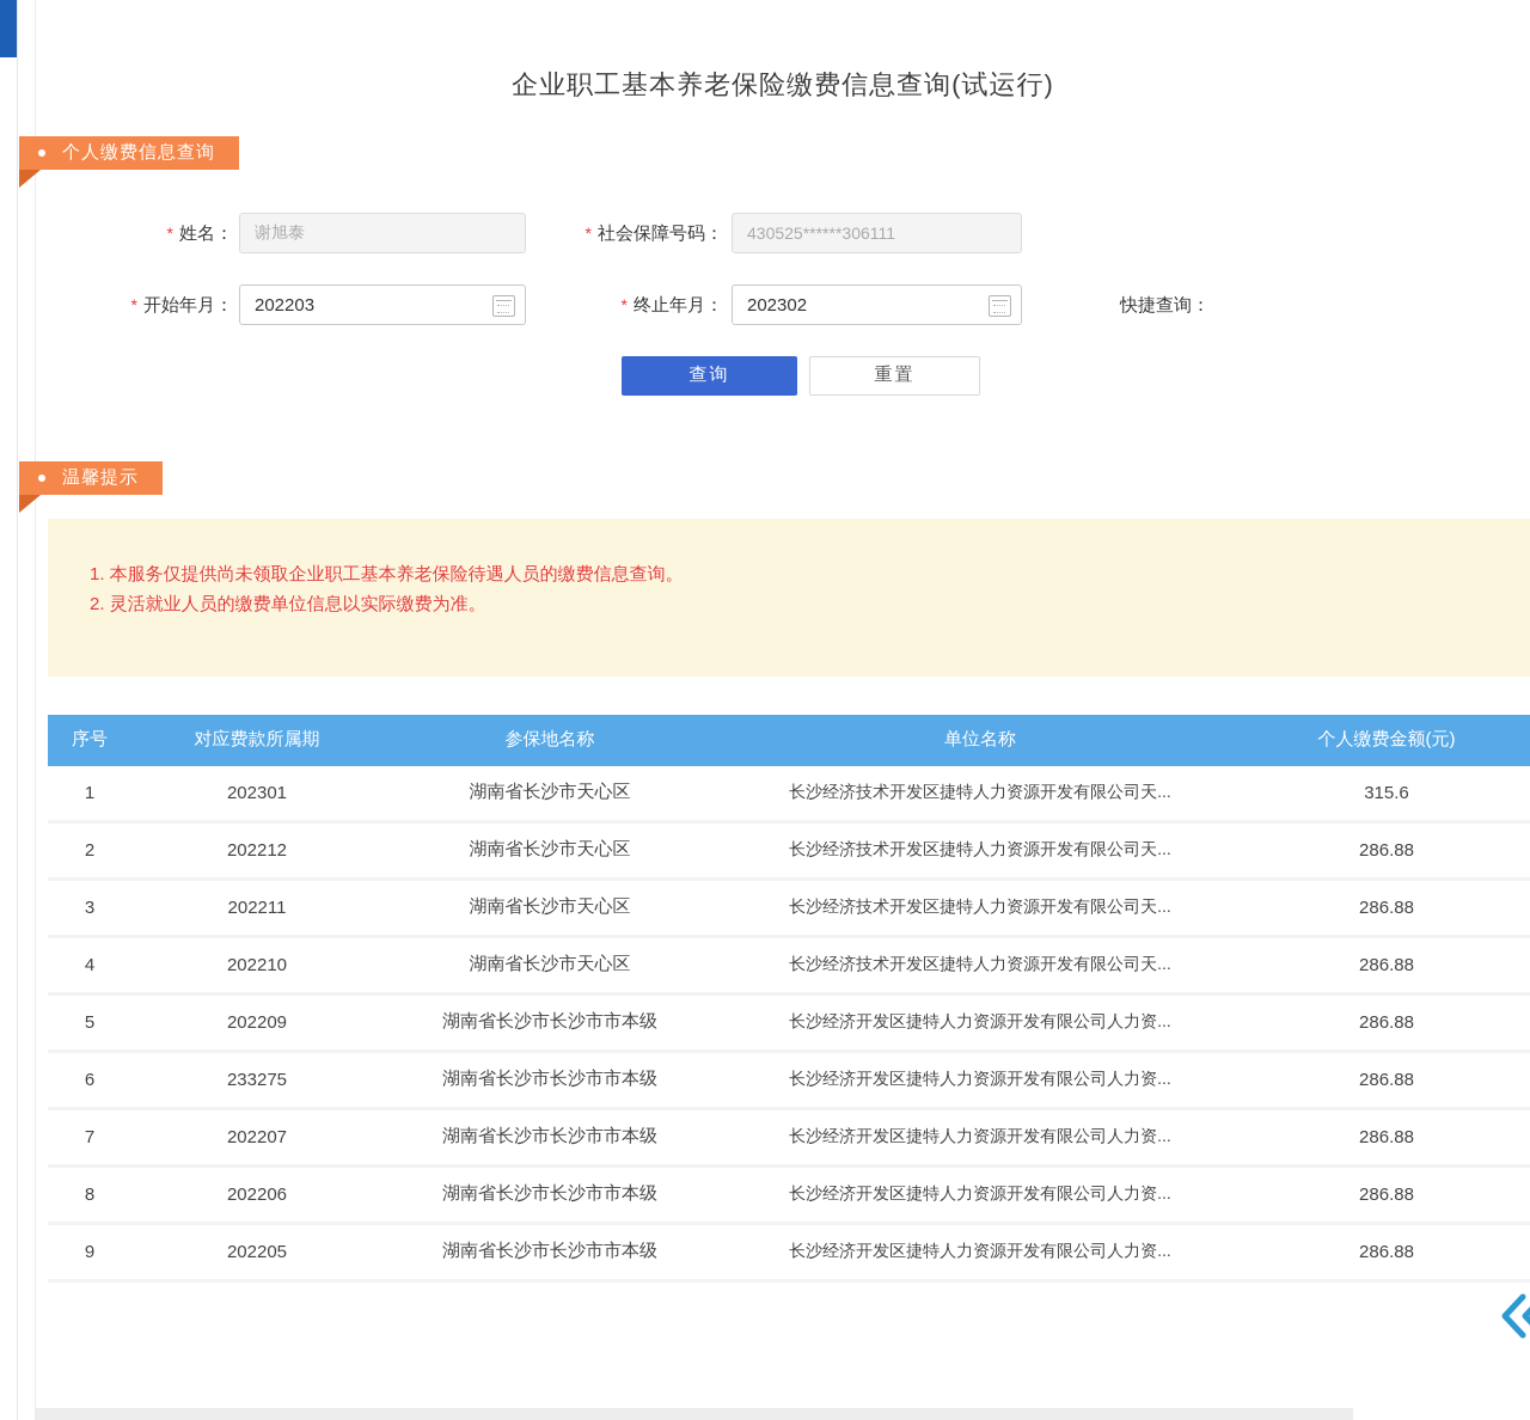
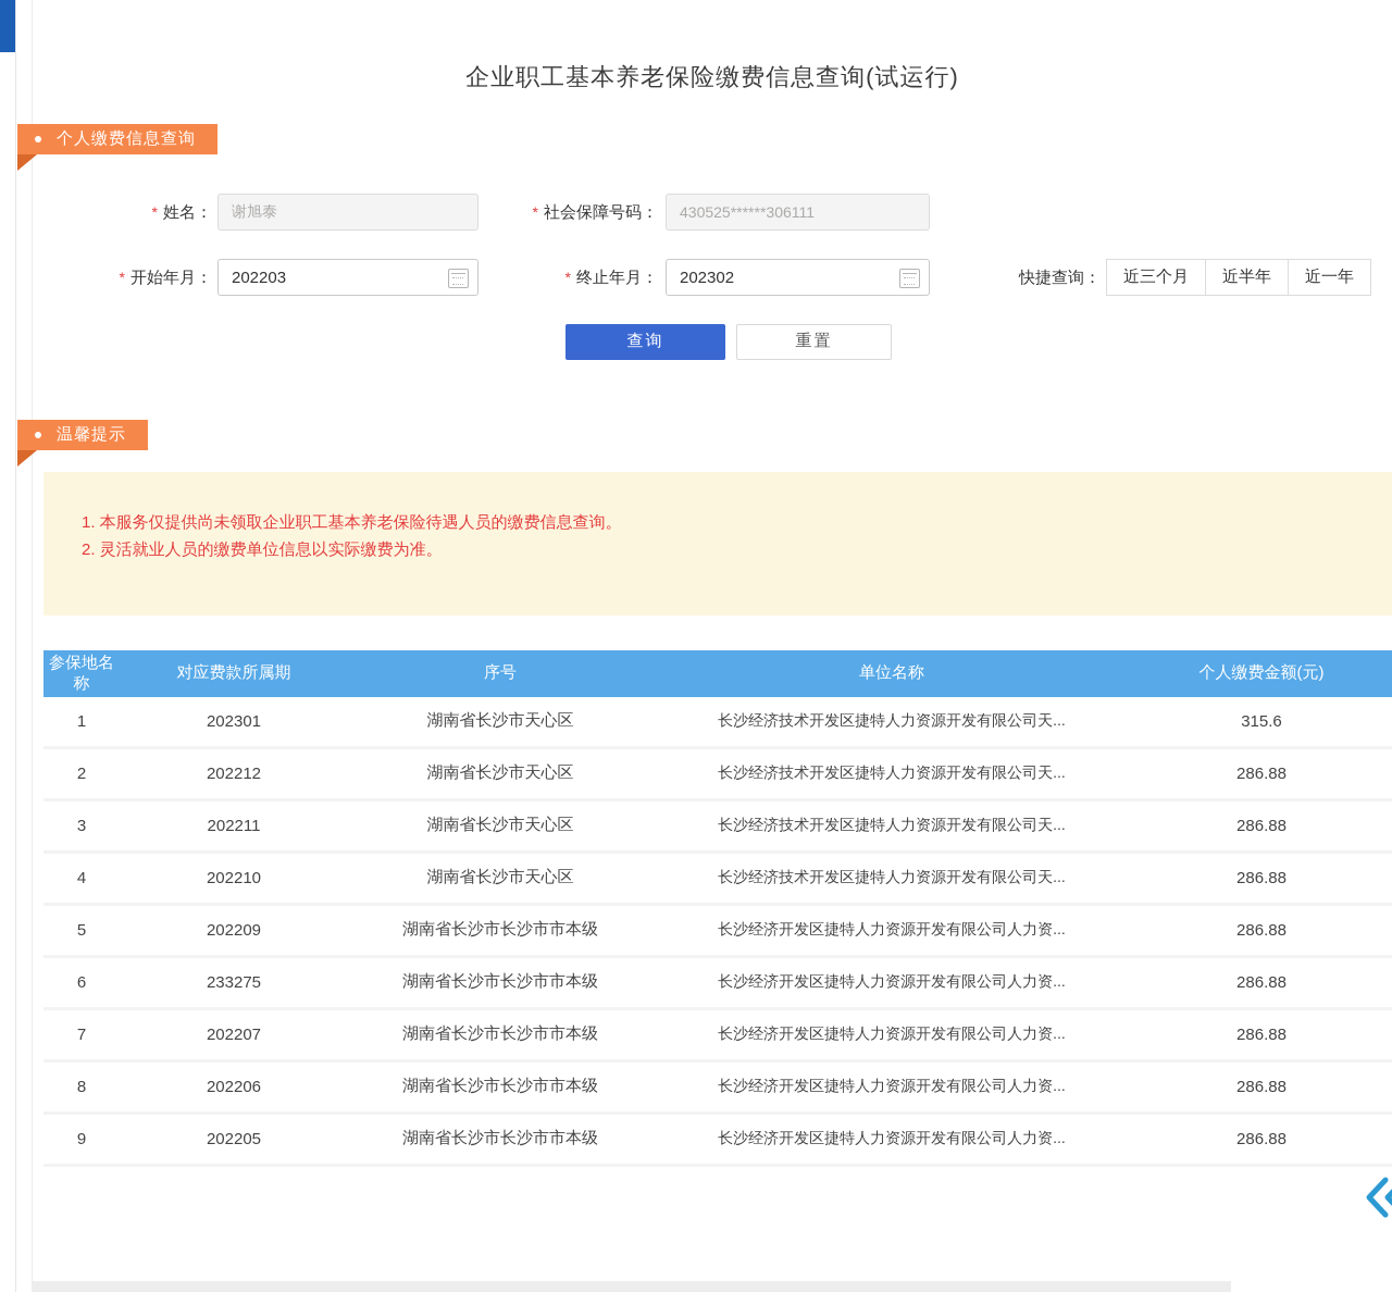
  企业职工基本养老保险缴费信息查询(试运行)
  个人缴费信息查询
  * 姓名：
  谢旭泰
  * 社会保障号码：
  430525******306111
  * 开始年月：
  202203
  * 终止年月：
  202302
  快捷查询：
+ 近三个月
+ 近半年
+ 近一年
  查询
  重置
  温馨提示
  1. 本服务仅提供尚未领取企业职工基本养老保险待遇人员的缴费信息查询。
  2. 灵活就业人员的缴费单位信息以实际缴费为准。
- 序号
+ 参保地名称
  对应费款所属期
- 参保地名称
+ 序号
  单位名称
  个人缴费金额(元)
  1
  202301
  湖南省长沙市天心区
  长沙经济技术开发区捷特人力资源开发有限公司天...
  315.6
  2
  202212
  湖南省长沙市天心区
  长沙经济技术开发区捷特人力资源开发有限公司天...
  286.88
  3
  202211
  湖南省长沙市天心区
  长沙经济技术开发区捷特人力资源开发有限公司天...
  286.88
  4
  202210
  湖南省长沙市天心区
  长沙经济技术开发区捷特人力资源开发有限公司天...
  286.88
  5
  202209
  湖南省长沙市长沙市市本级
  长沙经济开发区捷特人力资源开发有限公司人力资...
  286.88
  6
  233275
  湖南省长沙市长沙市市本级
  长沙经济开发区捷特人力资源开发有限公司人力资...
  286.88
  7
  202207
  湖南省长沙市长沙市市本级
  长沙经济开发区捷特人力资源开发有限公司人力资...
  286.88
  8
  202206
  湖南省长沙市长沙市市本级
  长沙经济开发区捷特人力资源开发有限公司人力资...
  286.88
  9
  202205
  湖南省长沙市长沙市市本级
  长沙经济开发区捷特人力资源开发有限公司人力资...
  286.88
